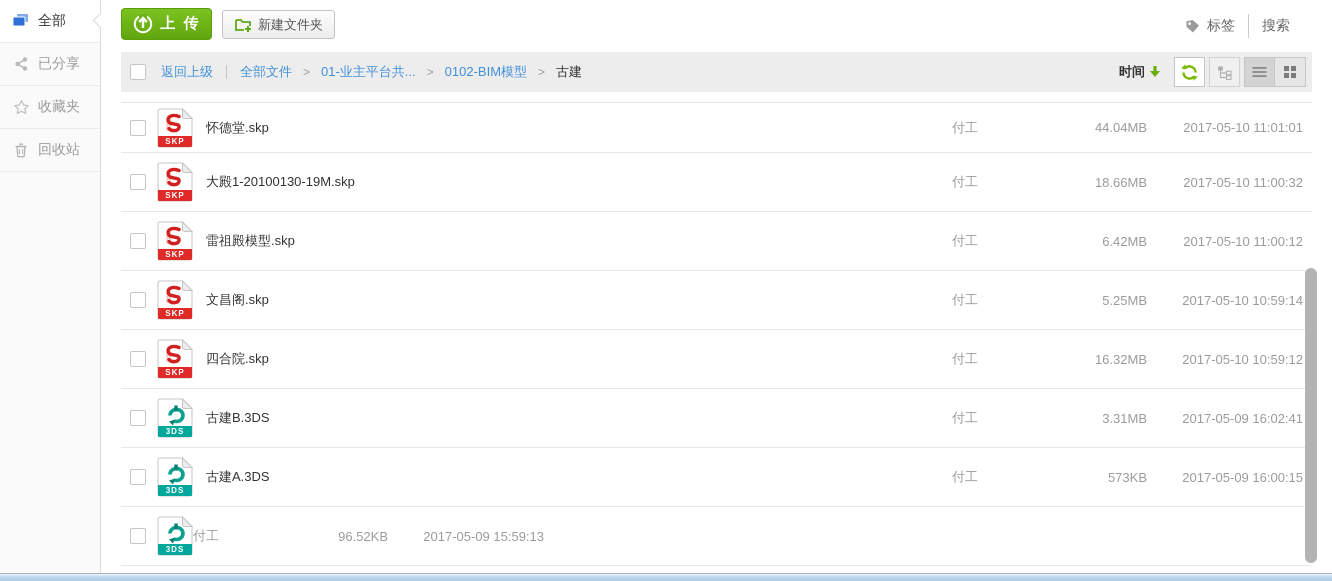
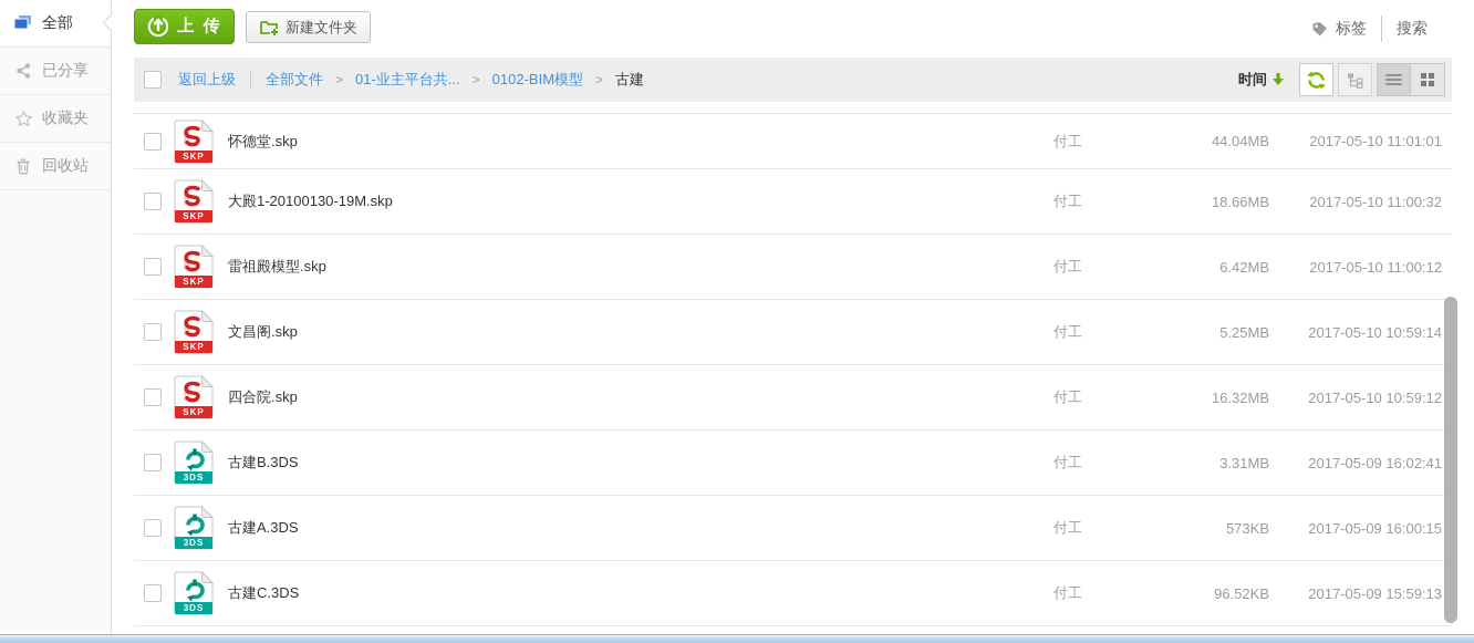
  全部
  已分享
  收藏夹
  回收站
  上 传
  新建文件夹
  标签
  搜索
  返回上级
  全部文件
  >
  01-业主平台共...
  >
  0102-BIM模型
  >
  古建
  时间
  SKP
  怀德堂.skp
  付工
  44.04MB
  2017-05-10 11:01:01
  SKP
  大殿1-20100130-19M.skp
  付工
  18.66MB
  2017-05-10 11:00:32
  SKP
  雷祖殿模型.skp
  付工
  6.42MB
  2017-05-10 11:00:12
  SKP
  文昌阁.skp
  付工
  5.25MB
  2017-05-10 10:59:14
  SKP
  四合院.skp
  付工
  16.32MB
  2017-05-10 10:59:12
  3DS
  古建B.3DS
  付工
  3.31MB
  2017-05-09 16:02:41
  3DS
  古建A.3DS
  付工
  573KB
  2017-05-09 16:00:15
  3DS
+ 古建C.3DS
  付工
  96.52KB
  2017-05-09 15:59:13
